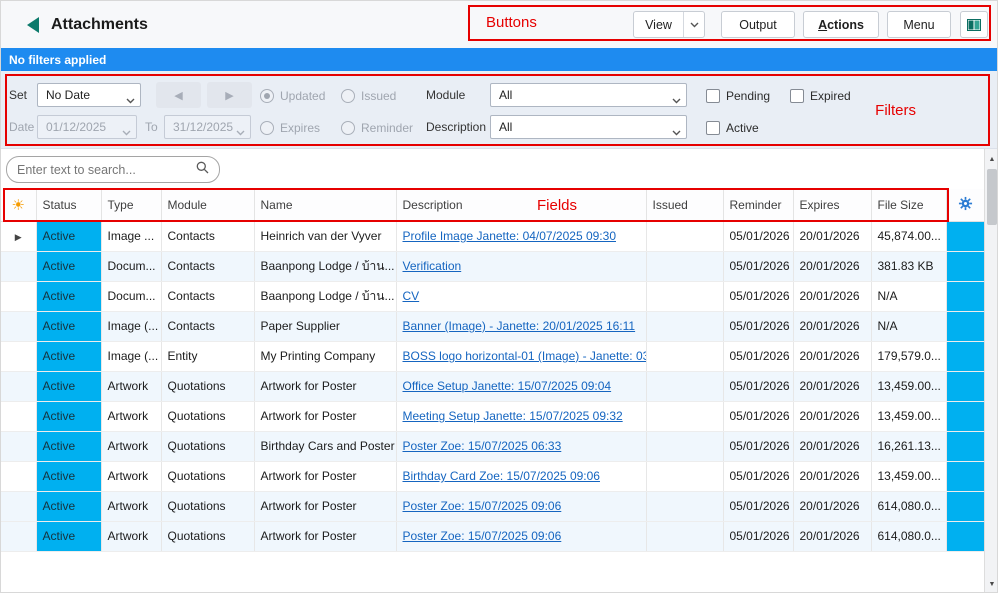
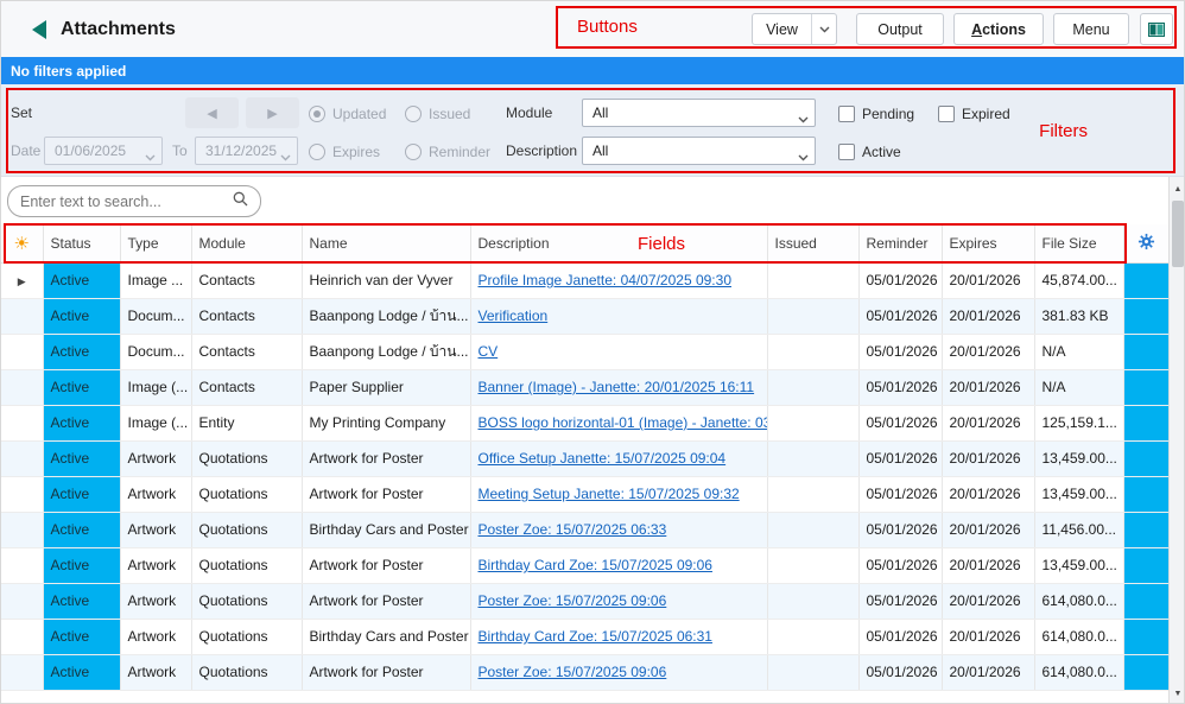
  Attachments
  View
  Output
  Actions
  Menu
  No filters applied
  Set
- No Date
  ◀
  ▶
  Updated
  Issued
  Expires
  Reminder
  Date
- 01/12/2025
+ 01/06/2025
  To
  31/12/2025
  Module
  All
  Description
  All
  Pending
  Expired
  Active
  Enter text to search...
  ☀	Status	Type	Module	Name	Description	Issued	Reminder	Expires	File Size
  ▶	Active	Image ...	Contacts	Heinrich van der Vyver	Profile Image Janette: 04/07/2025 09:30		05/01/2026	20/01/2026	45,874.00...
  	Active	Docum...	Contacts	Baanpong Lodge / บ้าน...	Verification		05/01/2026	20/01/2026	381.83 KB
  	Active	Docum...	Contacts	Baanpong Lodge / บ้าน...	CV		05/01/2026	20/01/2026	N/A
  	Active	Image (...	Contacts	Paper Supplier	Banner (Image) - Janette: 20/01/2025 16:11		05/01/2026	20/01/2026	N/A
- 	Active	Image (...	Entity	My Printing Company	BOSS logo horizontal-01 (Image) - Janette: 0		05/01/2026	20/01/2026	179,579.0...
+ 	Active	Image (...	Entity	My Printing Company	BOSS logo horizontal-01 (Image) - Janette: 0		05/01/2026	20/01/2026	125,159.1...
  	Active	Artwork	Quotations	Artwork for Poster	Office Setup Janette: 15/07/2025 09:04		05/01/2026	20/01/2026	13,459.00...
  	Active	Artwork	Quotations	Artwork for Poster	Meeting Setup Janette: 15/07/2025 09:32		05/01/2026	20/01/2026	13,459.00...
- 	Active	Artwork	Quotations	Birthday Cars and Poster	Poster Zoe: 15/07/2025 06:33		05/01/2026	20/01/2026	16,261.13...
+ 	Active	Artwork	Quotations	Birthday Cars and Poster	Poster Zoe: 15/07/2025 06:33		05/01/2026	20/01/2026	11,456.00...
  	Active	Artwork	Quotations	Artwork for Poster	Birthday Card Zoe: 15/07/2025 09:06		05/01/2026	20/01/2026	13,459.00...
  	Active	Artwork	Quotations	Artwork for Poster	Poster Zoe: 15/07/2025 09:06		05/01/2026	20/01/2026	614,080.0...
+ 	Active	Artwork	Quotations	Birthday Cars and Poster	Birthday Card Zoe: 15/07/2025 06:31		05/01/2026	20/01/2026	614,080.0...
  	Active	Artwork	Quotations	Artwork for Poster	Poster Zoe: 15/07/2025 09:06		05/01/2026	20/01/2026	614,080.0...
  Buttons
  Filters
  Fields
